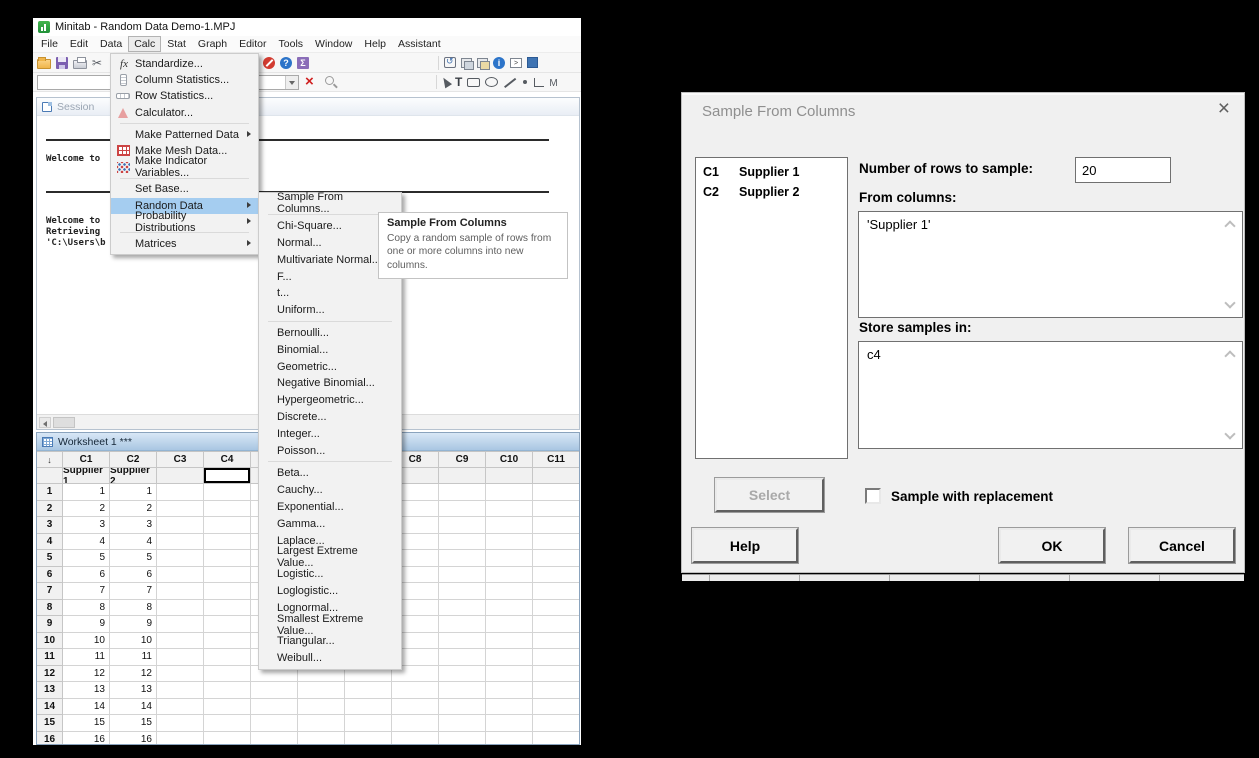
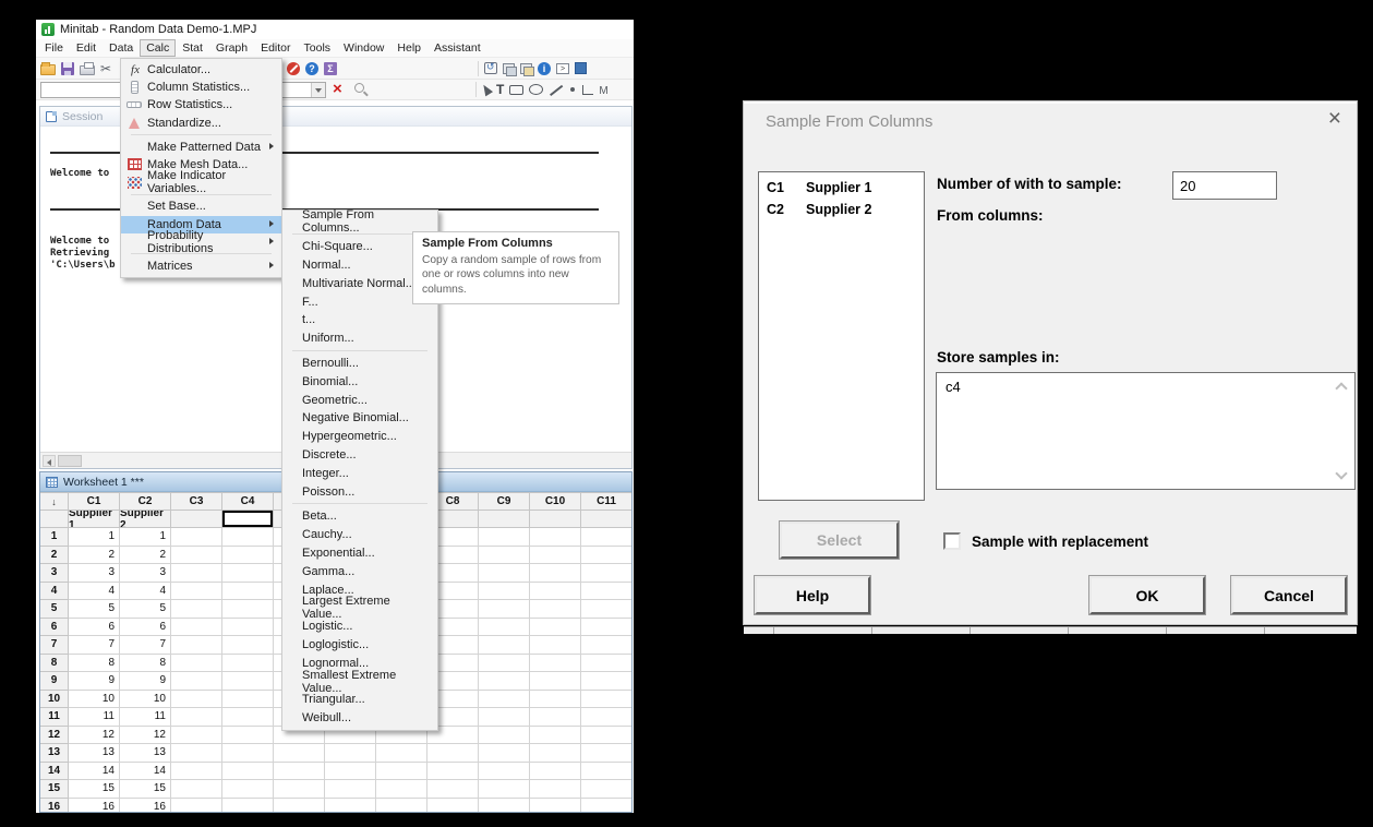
  Minitab - Random Data Demo-1.MPJ
  File
  Edit
  Data
  Calc
  Stat
  Graph
  Editor
  Tools
  Window
  Help
  Assistant
  ×
  Session
  Welcome to
  Welcome to
  Retrieving
  'C:\Users\b
  Worksheet 1 ***
  C1
  C2
  C3
  C4
  C8
  C9
  C10
  C11
  Supplier 1
  Supplier 2
  1
  1
  1
  2
  2
  2
  3
  3
  3
  4
  4
  4
  5
  5
  5
  6
  6
  6
  7
  7
  7
  8
  8
  8
  9
  9
  9
  10
  10
  10
  11
  11
  11
  12
  12
  12
  13
  13
  13
  14
  14
  14
  15
  15
  15
  16
  16
  16
- Standardize...
+ Calculator...
  Column Statistics...
  Row Statistics...
- Calculator...
+ Standardize...
  Make Patterned Data
  Make Mesh Data...
  Make Indicator Variables...
  Set Base...
  Random Data
  Probability Distributions
  Matrices
  Sample From Columns...
  Chi-Square...
  Normal...
  Multivariate Normal..
  F...
  t...
  Uniform...
  Bernoulli...
  Binomial...
  Geometric...
  Negative Binomial...
  Hypergeometric...
  Discrete...
  Integer...
  Poisson...
  Beta...
  Cauchy...
  Exponential...
  Gamma...
  Laplace...
  Largest Extreme Value...
  Logistic...
  Loglogistic...
  Lognormal...
  Smallest Extreme Value...
  Triangular...
  Weibull...
  Sample From Columns
- Copy a random sample of rows from one or more columns into new columns.
+ Copy a random sample of rows from one or rows columns into new columns.
  Sample From Columns
  ×
  C1
  Supplier 1
  C2
  Supplier 2
- Number of rows to sample:
+ Number of with to sample:
  20
  From columns:
- 'Supplier 1'
  Store samples in:
  c4
  Select
  Sample with replacement
  Help
  OK
  Cancel
